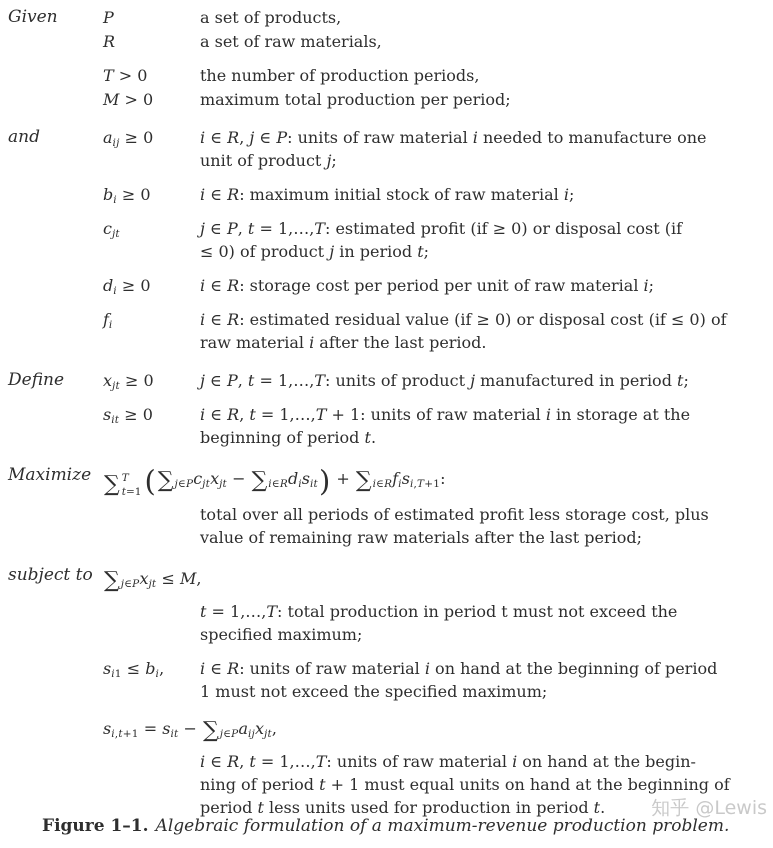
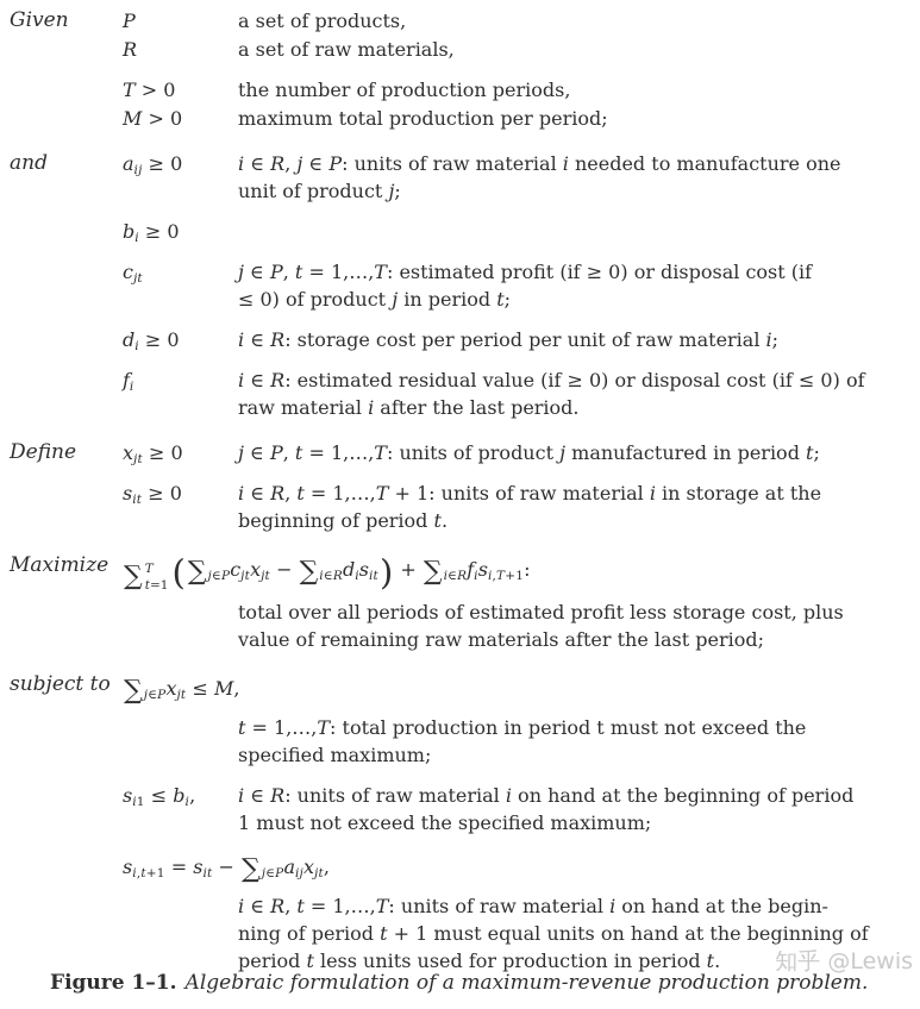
  Given
  P
  a set of products,
  R
  a set of raw materials,
  T > 0
  the number of production periods,
  M > 0
  maximum total production per period;
  and
  aij ≥ 0
  i ∈ R, j ∈ P: units of raw material i needed to manufacture one
  unit of product j;
  bi ≥ 0
- i ∈ R: maximum initial stock of raw material i;
  cjt
  j ∈ P, t = 1,…,T: estimated profit (if ≥ 0) or disposal cost (if
  ≤ 0) of product j in period t;
  di ≥ 0
  i ∈ R: storage cost per period per unit of raw material i;
  fi
  i ∈ R: estimated residual value (if ≥ 0) or disposal cost (if ≤ 0) of
  raw material i after the last period.
  Define
  xjt ≥ 0
  j ∈ P, t = 1,…,T: units of product j manufactured in period t;
  sit ≥ 0
  i ∈ R, t = 1,…,T + 1: units of raw material i in storage at the
  beginning of period t.
  Maximize
  ∑
  T
  t=1
  (∑j∈Pcjtxjt − ∑i∈Rdisit) + ∑i∈Rfisi,T+1:
  total over all periods of estimated profit less storage cost, plus
  value of remaining raw materials after the last period;
  subject to
  ∑j∈Pxjt ≤ M,
  t = 1,…,T: total production in period t must not exceed the
  specified maximum;
  si1 ≤ bi,
  i ∈ R: units of raw material i on hand at the beginning of period
  1 must not exceed the specified maximum;
  si,t+1 = sit − ∑j∈Paijxjt,
  i ∈ R, t = 1,…,T: units of raw material i on hand at the begin-
  ning of period t + 1 must equal units on hand at the beginning of
  period t less units used for production in period t.
  知乎 @Lewis
  Figure 1–1. Algebraic formulation of a maximum-revenue production problem.
